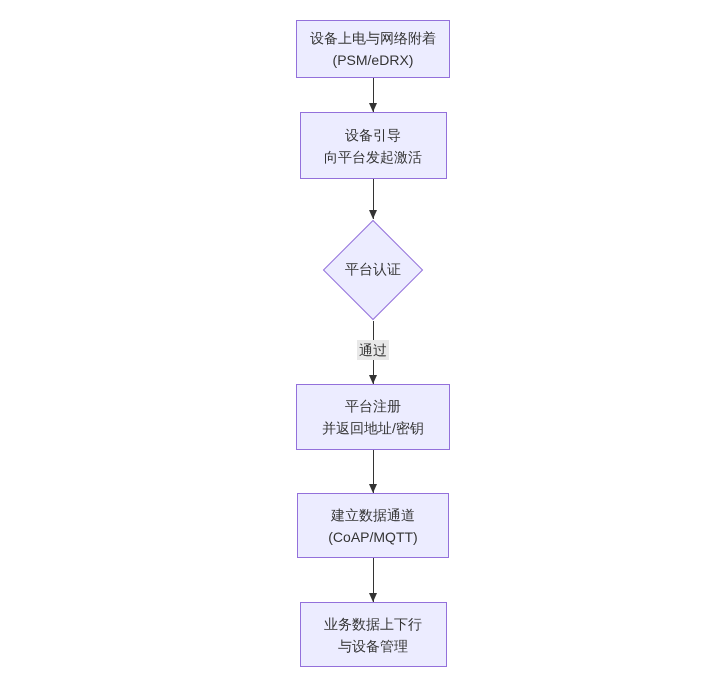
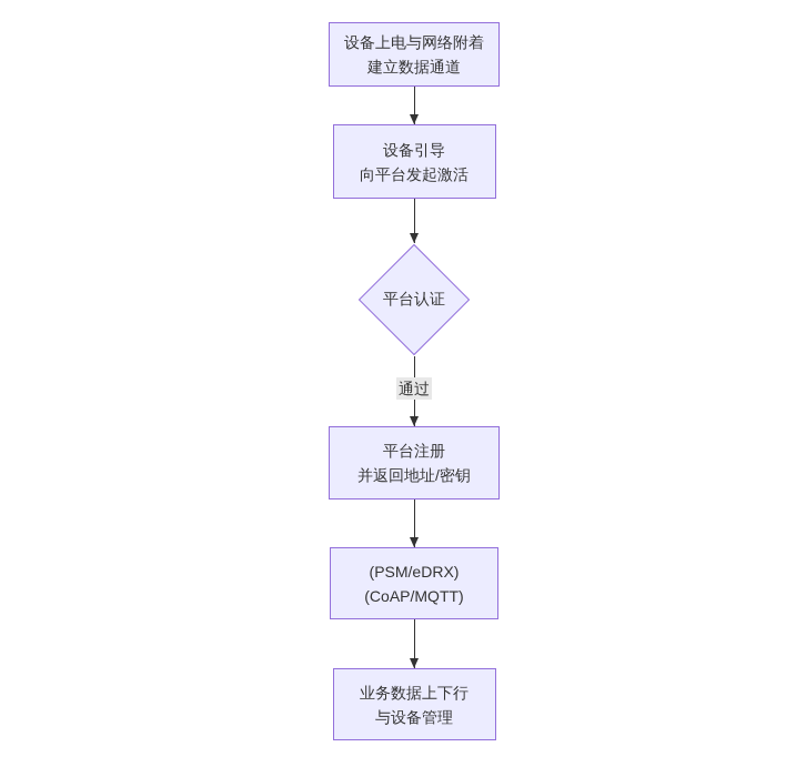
  设备上电与网络附着
- (PSM/eDRX)
+ 建立数据通道
  设备引导
  向平台发起激活
  平台认证
  通过
  平台注册
  并返回地址/密钥
- 建立数据通道
+ (PSM/eDRX)
  (CoAP/MQTT)
  业务数据上下行
  与设备管理
